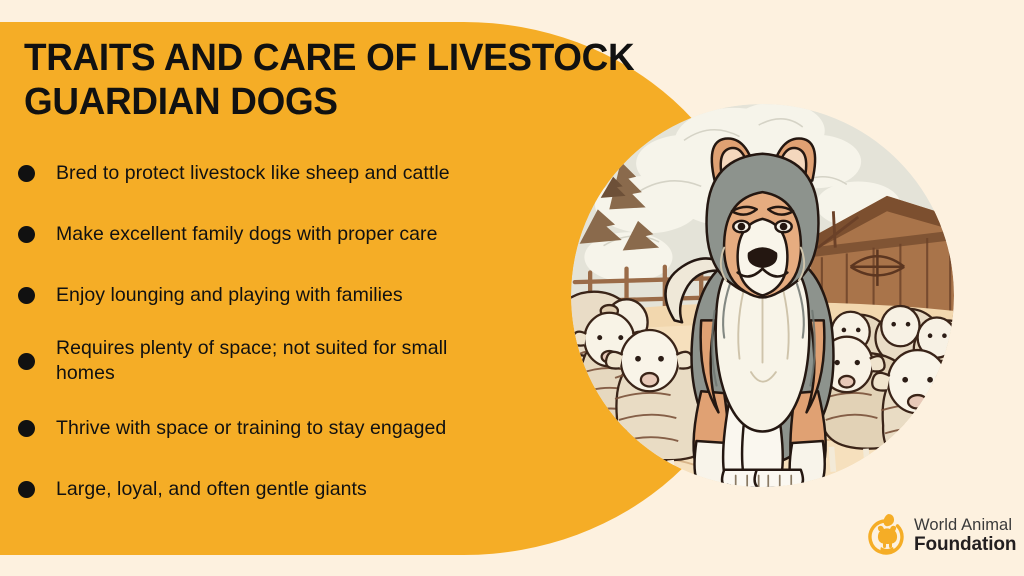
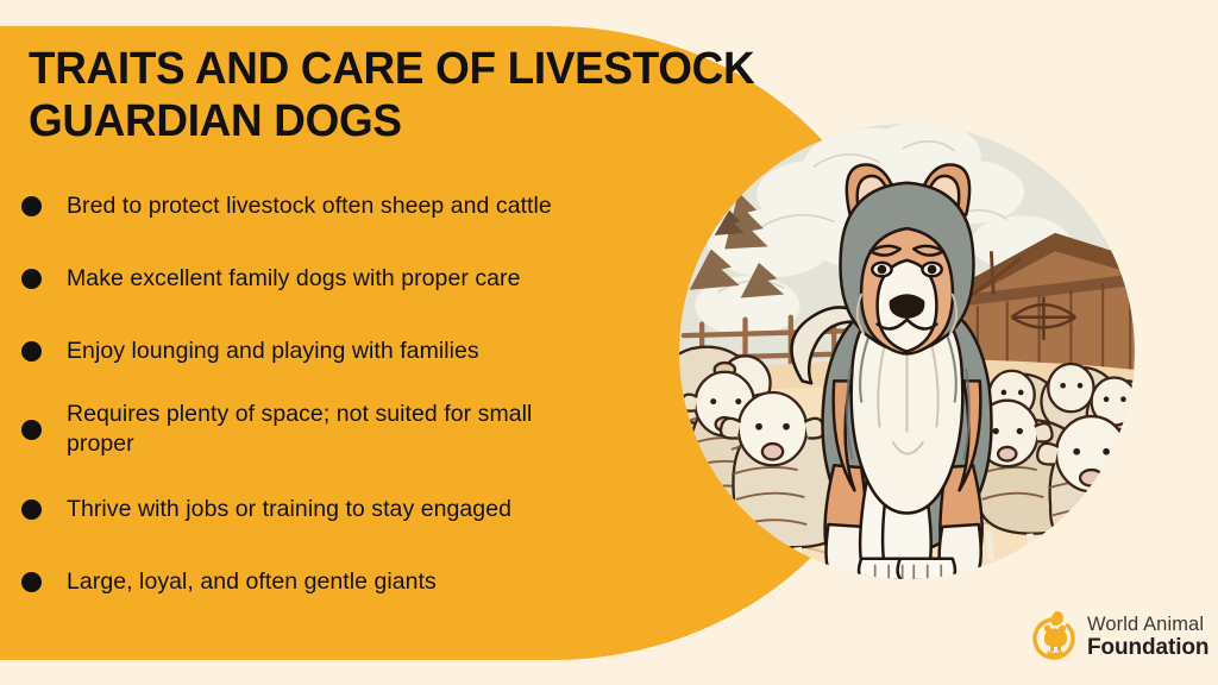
  TRAITS AND CARE OF LIVESTOCK
  GUARDIAN DOGS
- Bred to protect livestock like sheep and cattle
+ Bred to protect livestock often sheep and cattle
  Make excellent family dogs with proper care
  Enjoy lounging and playing with families
- Requires plenty of space; not suited for small homes
+ Requires plenty of space; not suited for small proper
- Thrive with space or training to stay engaged
+ Thrive with jobs or training to stay engaged
  Large, loyal, and often gentle giants
  World Animal
  Foundation
